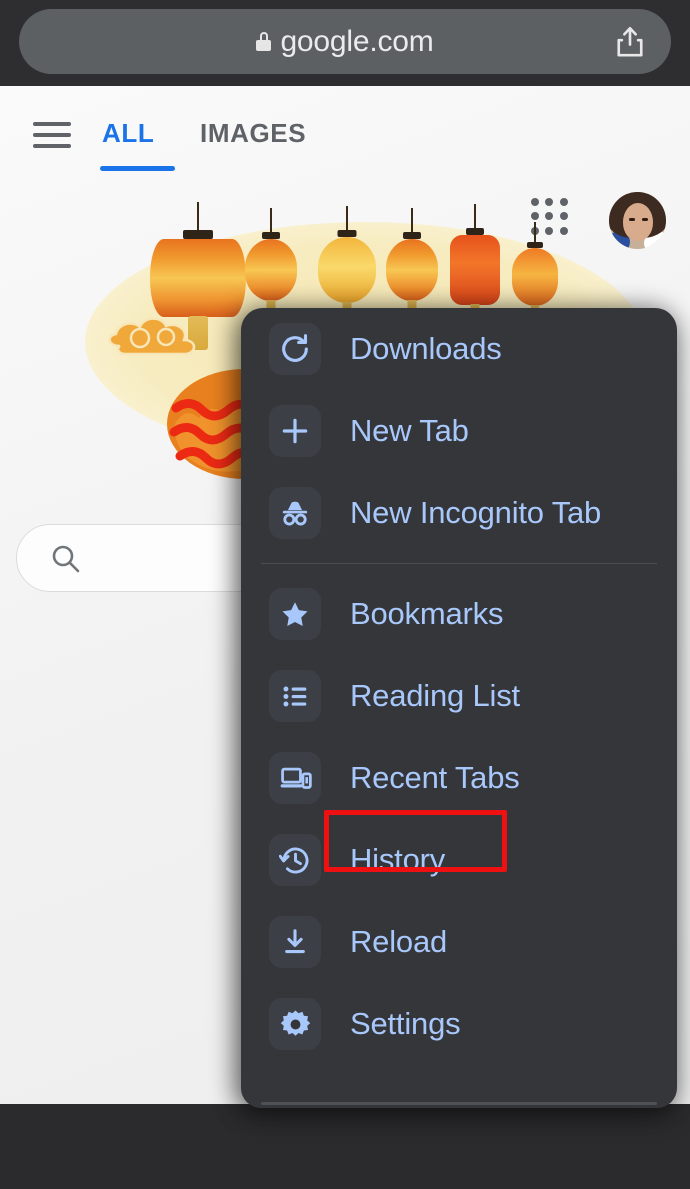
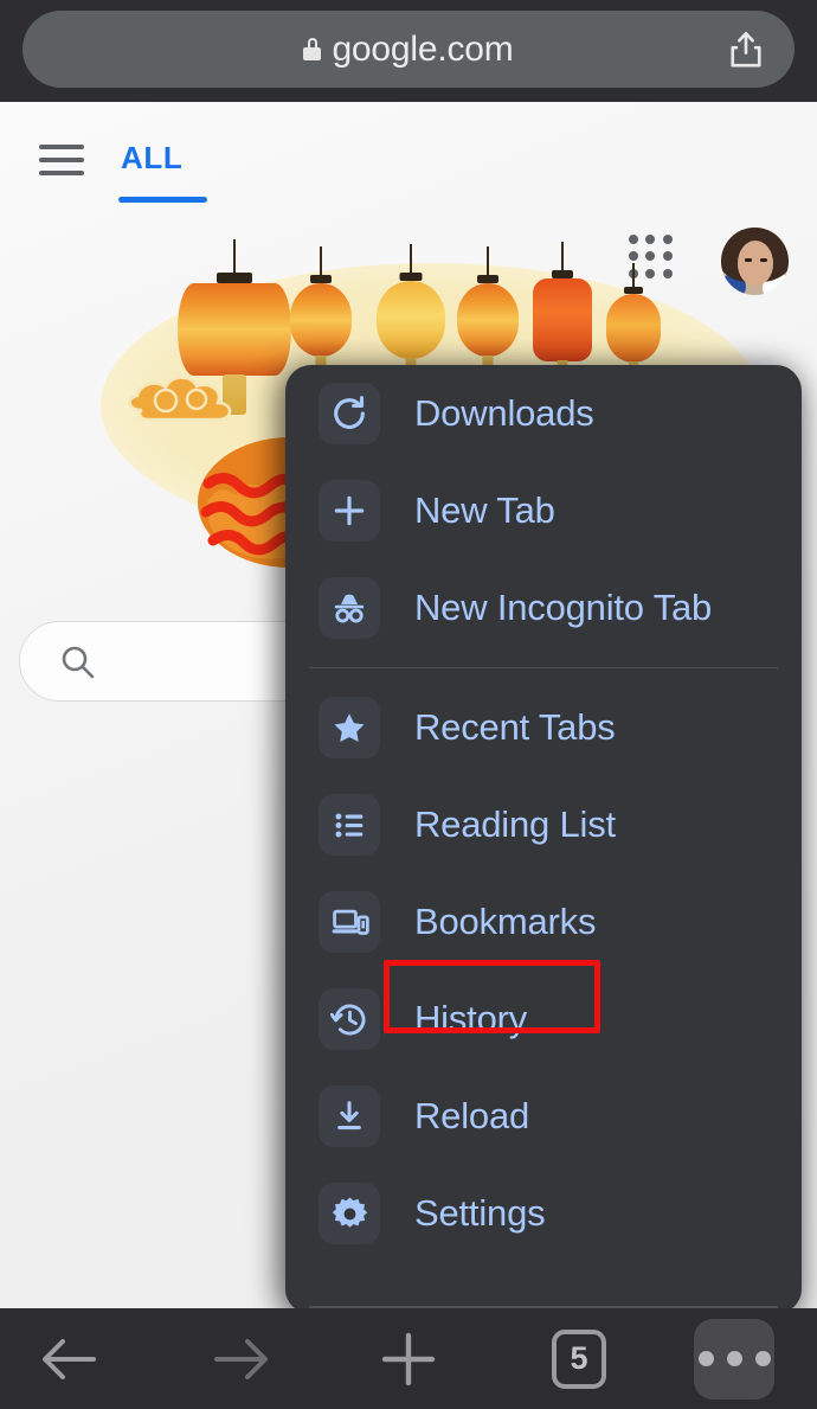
  google.com
  ALL
- IMAGES
  Downloads
  New Tab
  New Incognito Tab
- Bookmarks
+ Recent Tabs
  Reading List
- Recent Tabs
+ Bookmarks
  History
  Reload
  Settings
+ 5
